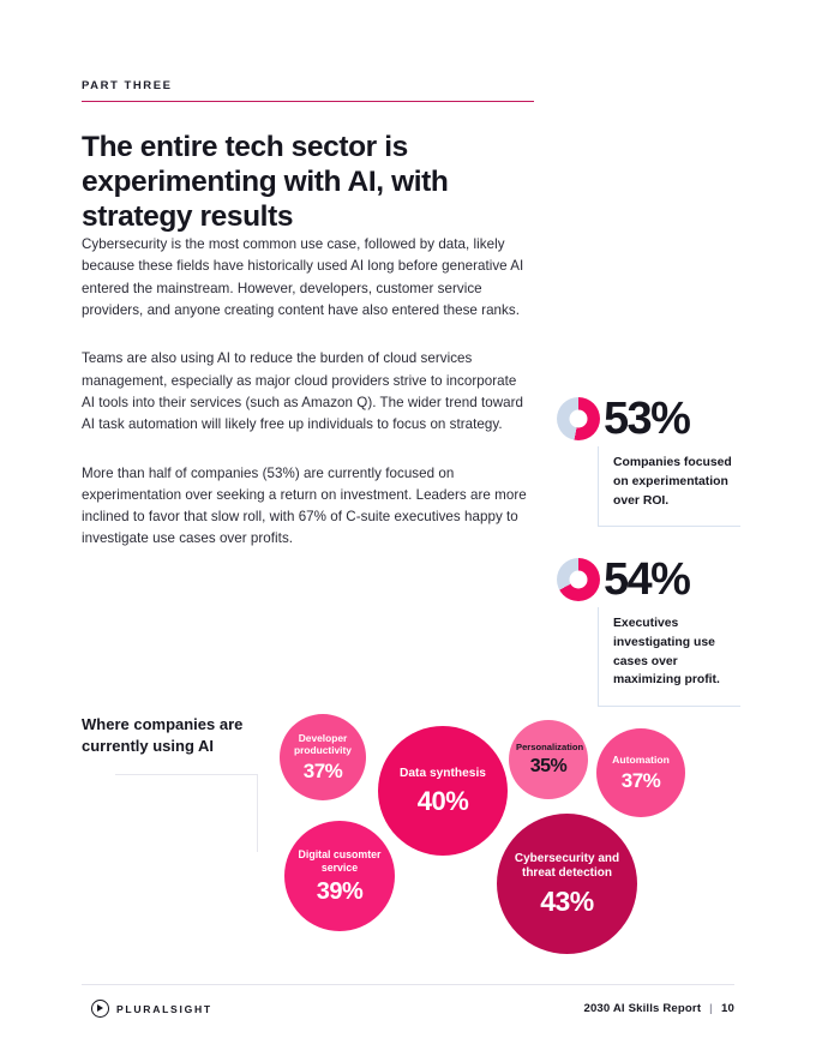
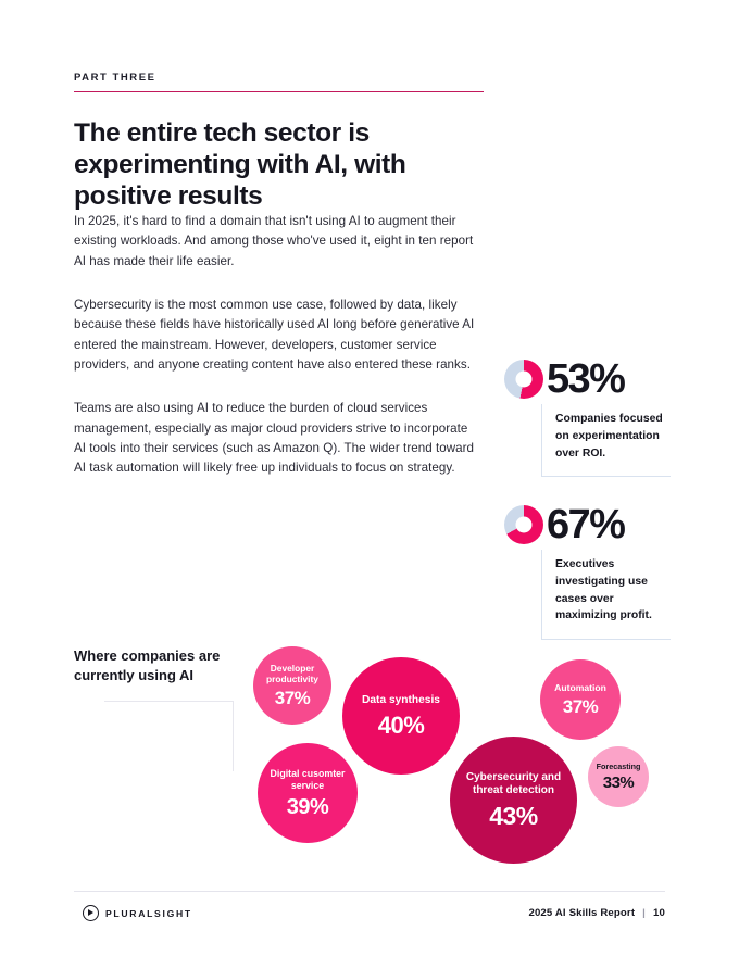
  PART THREE
- The entire tech sector is experimenting with AI, with strategy results
+ The entire tech sector is experimenting with AI, with positive results
+ In 2025, it's hard to find a domain that isn't using AI to augment their existing workloads. And among those who've used it, eight in ten report AI has made their life easier.
  Cybersecurity is the most common use case, followed by data, likely because these fields have historically used AI long before generative AI entered the mainstream. However, developers, customer service providers, and anyone creating content have also entered these ranks.
  Teams are also using AI to reduce the burden of cloud services management, especially as major cloud providers strive to incorporate AI tools into their services (such as Amazon Q). The wider trend toward AI task automation will likely free up individuals to focus on strategy.
- More than half of companies (53%) are currently focused on experimentation over seeking a return on investment. Leaders are more inclined to favor that slow roll, with 67% of C-suite executives happy to investigate use cases over profits.
  53%
  Companies focused on experimentation over ROI.
- 54%
+ 67%
  Executives investigating use cases over maximizing profit.
  Where companies are currently using AI
  Developer productivity
  37%
  Data synthesis
  40%
- Personalization
- 35%
  Automation
  37%
  Digital cusomter service
  39%
  Cybersecurity and threat detection
  43%
+ Forecasting
+ 33%
  PLURALSIGHT
- 2030 AI Skills Report
+ 2025 AI Skills Report
  |
  10
